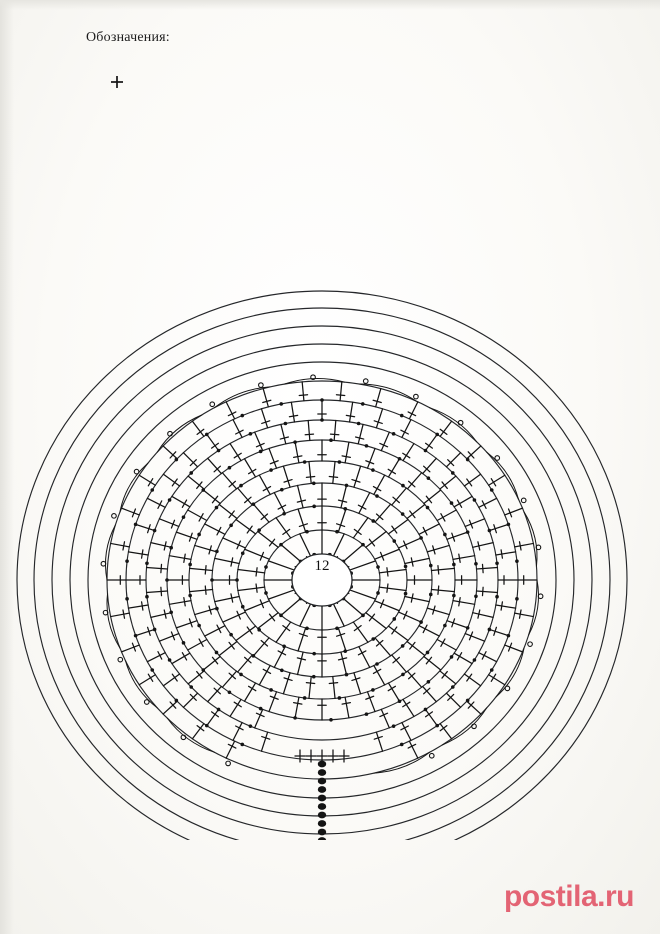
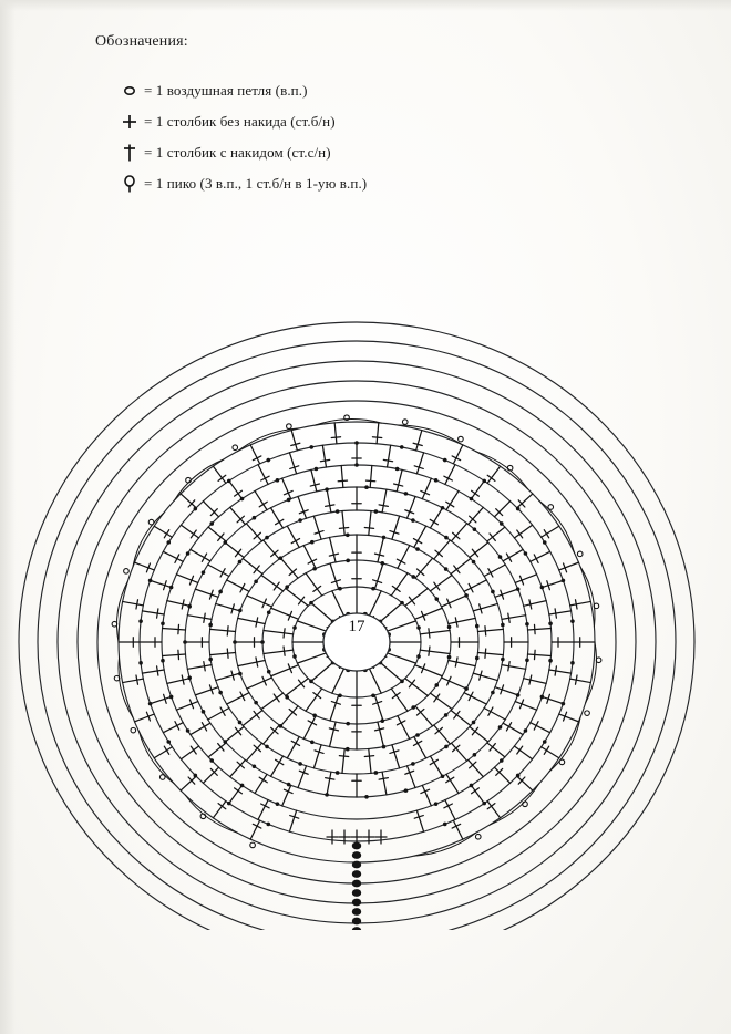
  Обозначения:
+ = 1 воздушная петля (в.п.)
+ = 1 столбик без накида (ст.б/н)
+ = 1 столбик с накидом (ст.с/н)
+ = 1 пико (3 в.п., 1 ст.б/н в 1-ую в.п.)
- 12
+ 17
- postila.ru
